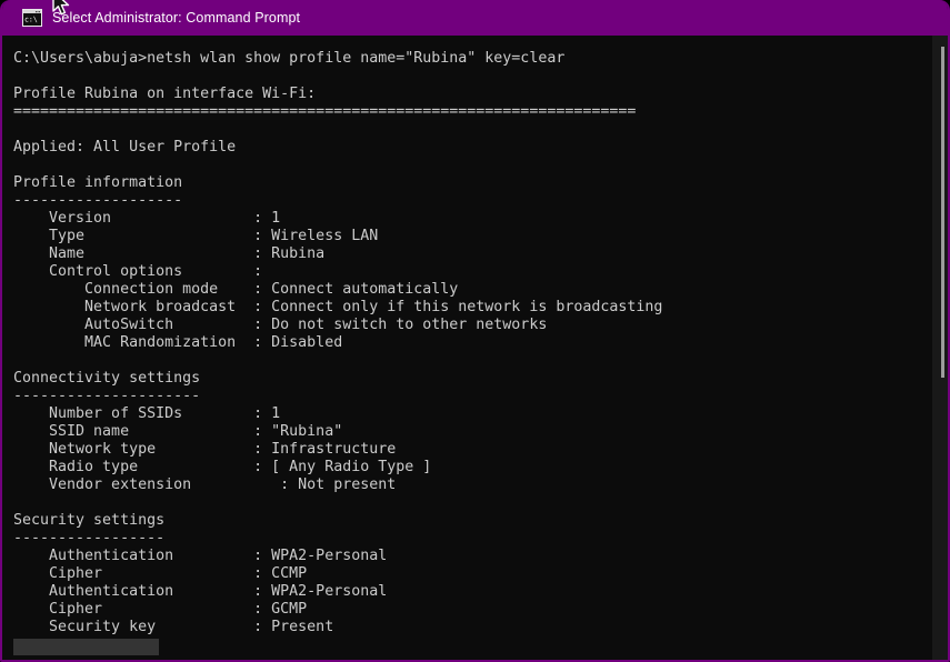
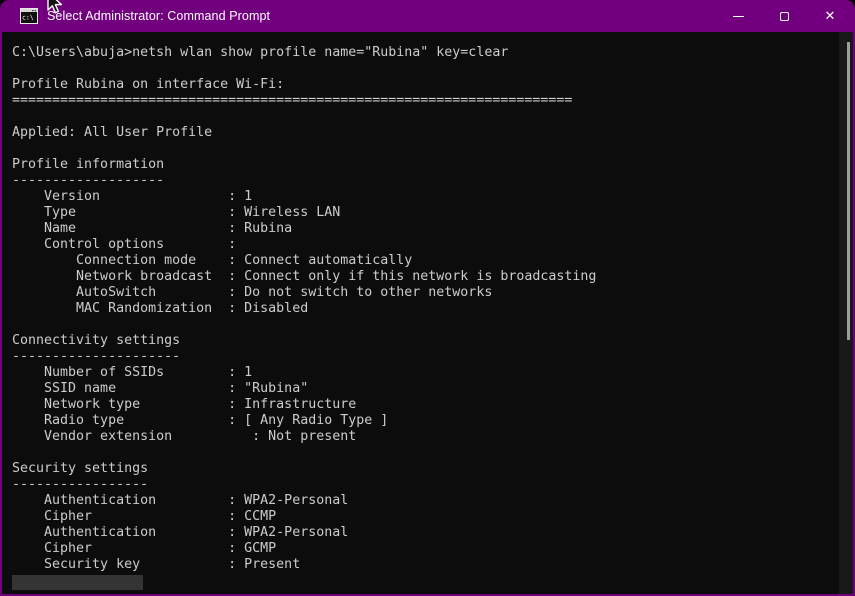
  c:\
  Select Administrator: Command Prompt
+ ✕
  C:\Users\abuja>netsh wlan show profile name="Rubina" key=clear
  Profile Rubina on interface Wi-Fi:
  ======================================================================
  Applied: All User Profile
  Profile information
  -------------------
  Version : 1
  Type : Wireless LAN
  Name : Rubina
  Control options :
  Connection mode : Connect automatically
  Network broadcast : Connect only if this network is broadcasting
  AutoSwitch : Do not switch to other networks
  MAC Randomization : Disabled
  Connectivity settings
  ---------------------
  Number of SSIDs : 1
  SSID name : "Rubina"
  Network type : Infrastructure
  Radio type : [ Any Radio Type ]
  Vendor extension : Not present
  Security settings
  -----------------
  Authentication : WPA2-Personal
  Cipher : CCMP
  Authentication : WPA2-Personal
  Cipher : GCMP
  Security key : Present
